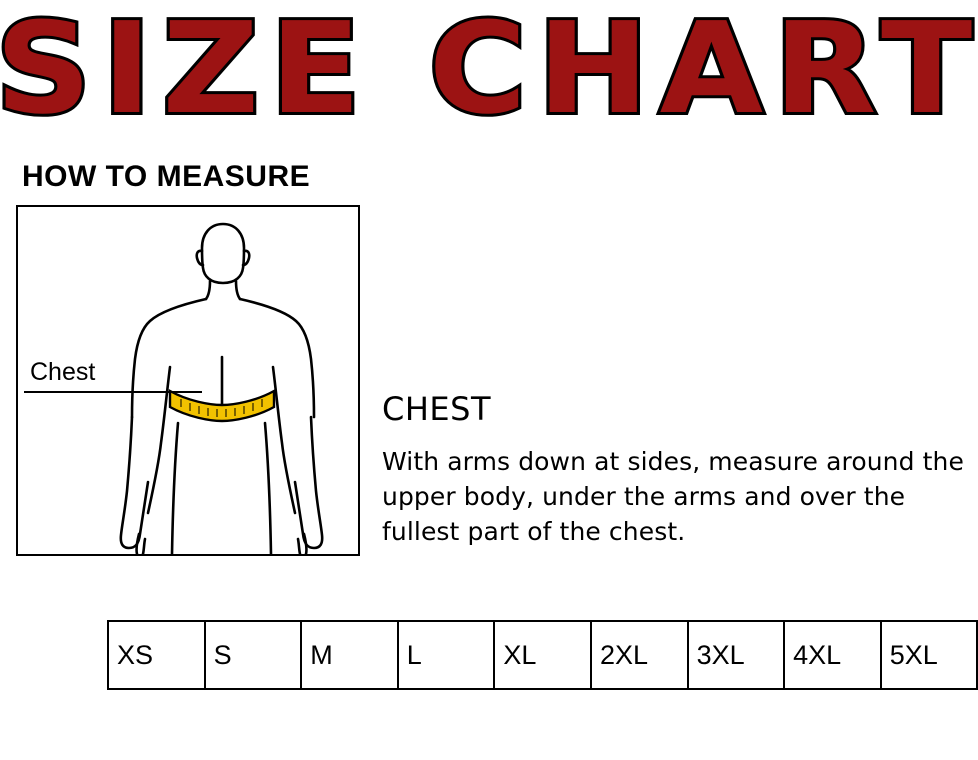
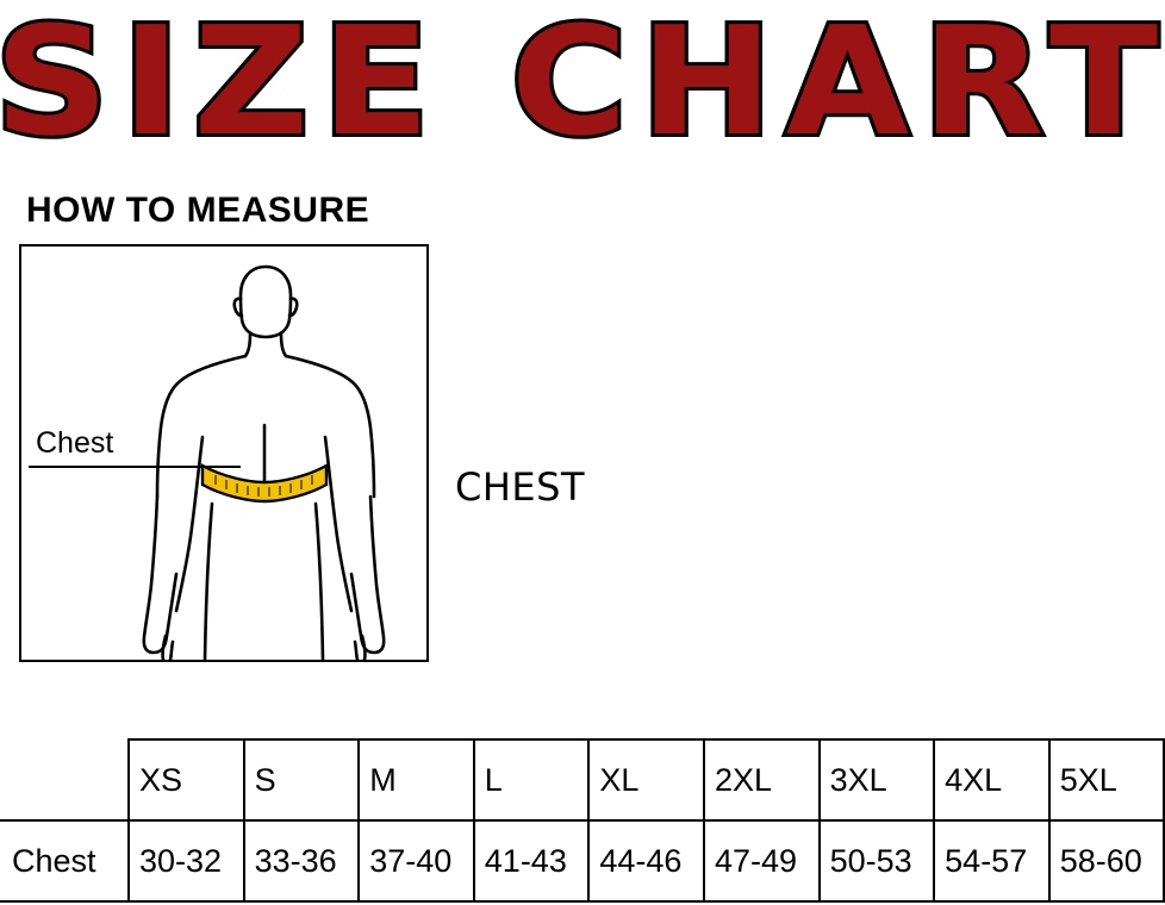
  SIZE CHART
  HOW TO MEASURE
  Chest
  CHEST
- With arms down at sides, measure around the upper body, under the arms and over the fullest part of the chest.
  	XS	S	M	L	XL	2XL	3XL	4XL	5XL
+ Chest	30-32	33-36	37-40	41-43	44-46	47-49	50-53	54-57	58-60
